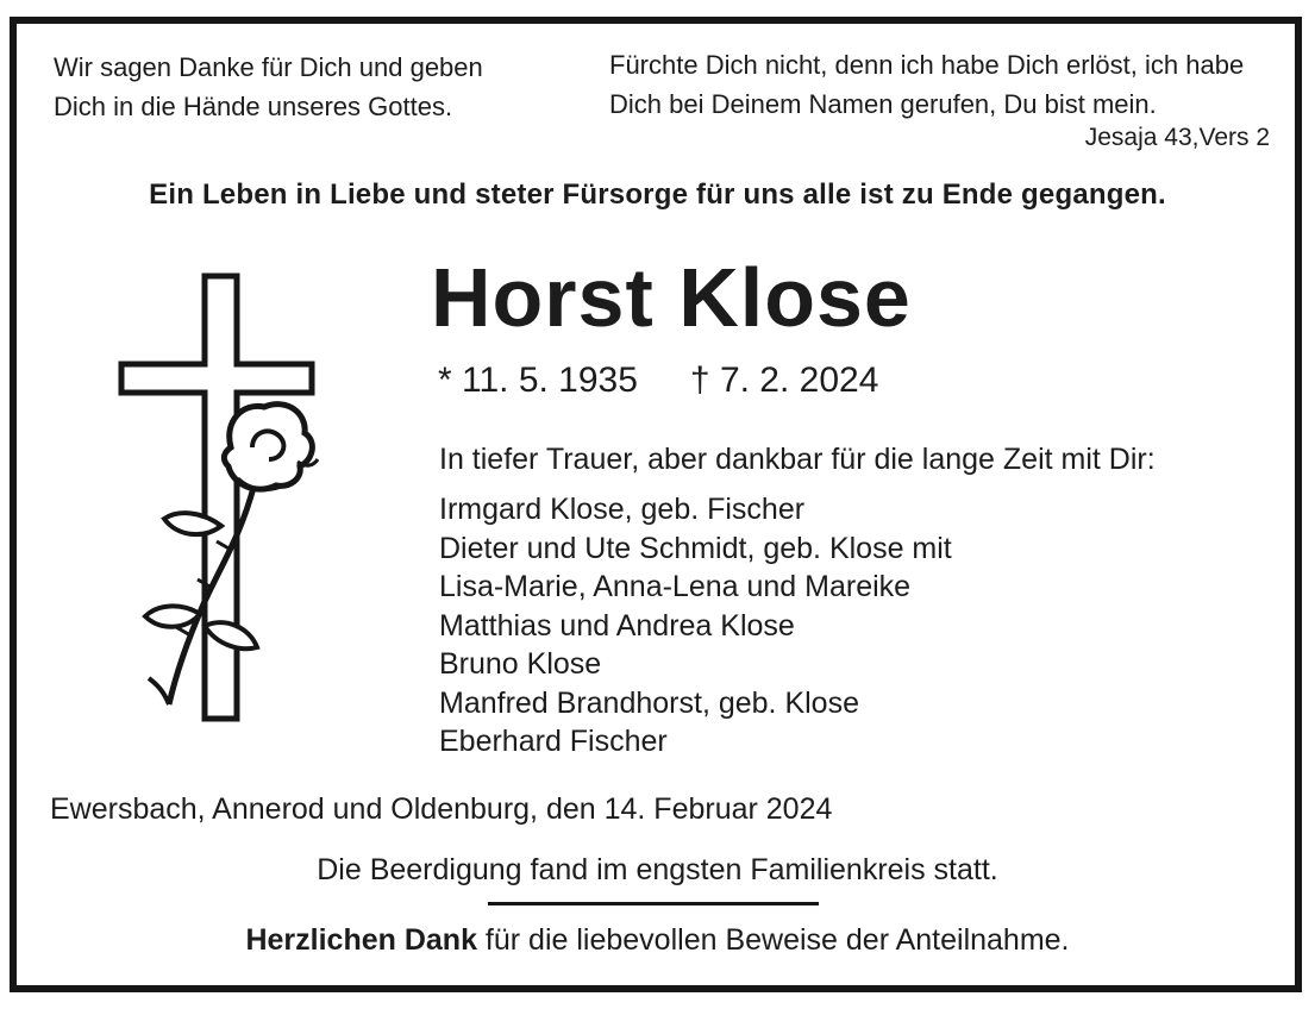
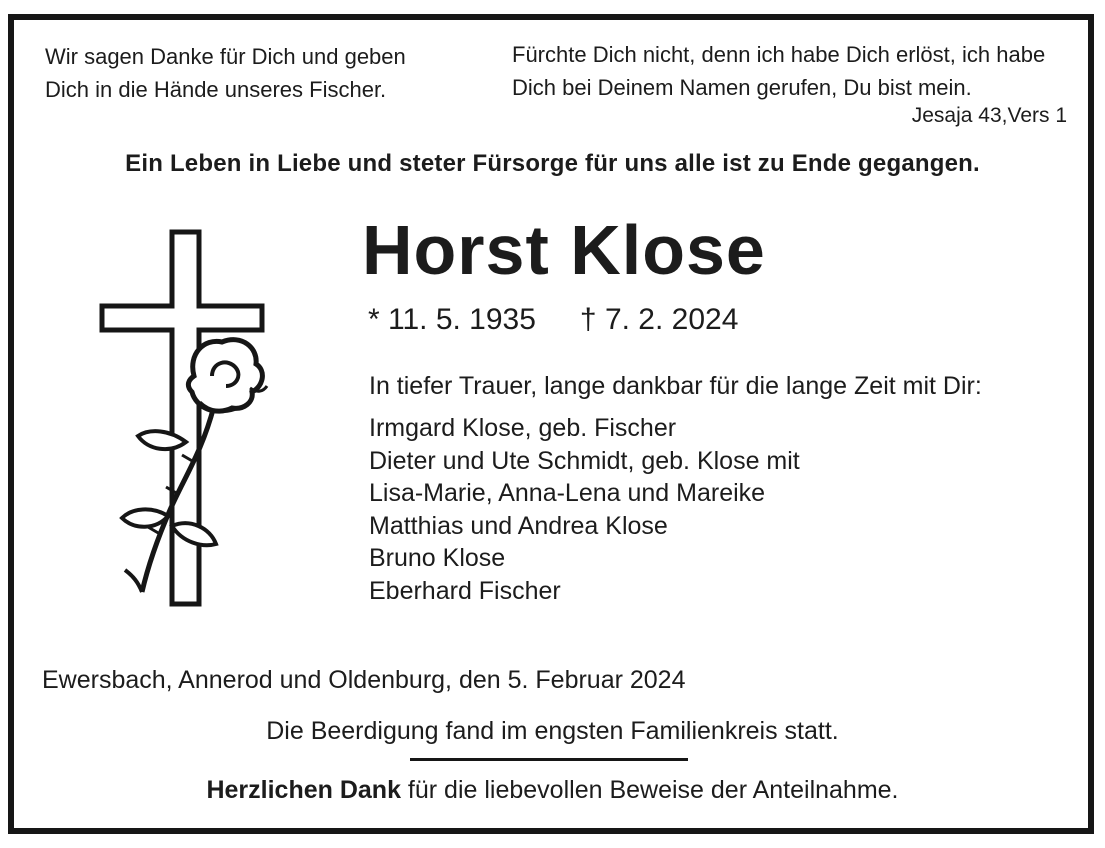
  Wir sagen Danke für Dich und geben
- Dich in die Hände unseres Gottes.
+ Dich in die Hände unseres Fischer.
  Fürchte Dich nicht, denn ich habe Dich erlöst, ich habe
  Dich bei Deinem Namen gerufen, Du bist mein.
- Jesaja 43,Vers 2
+ Jesaja 43,Vers 1
  Ein Leben in Liebe und steter Fürsorge für uns alle ist zu Ende gegangen.
  Horst Klose
  * 11. 5. 1935
  † 7. 2. 2024
- In tiefer Trauer, aber dankbar für die lange Zeit mit Dir:
+ In tiefer Trauer, lange dankbar für die lange Zeit mit Dir:
  Irmgard Klose, geb. Fischer
  Dieter und Ute Schmidt, geb. Klose mit
  Lisa-Marie, Anna-Lena und Mareike
  Matthias und Andrea Klose
  Bruno Klose
- Manfred Brandhorst, geb. Klose
  Eberhard Fischer
- Ewersbach, Annerod und Oldenburg, den 14. Februar 2024
+ Ewersbach, Annerod und Oldenburg, den 5. Februar 2024
  Die Beerdigung fand im engsten Familienkreis statt.
  Herzlichen Dank für die liebevollen Beweise der Anteilnahme.
